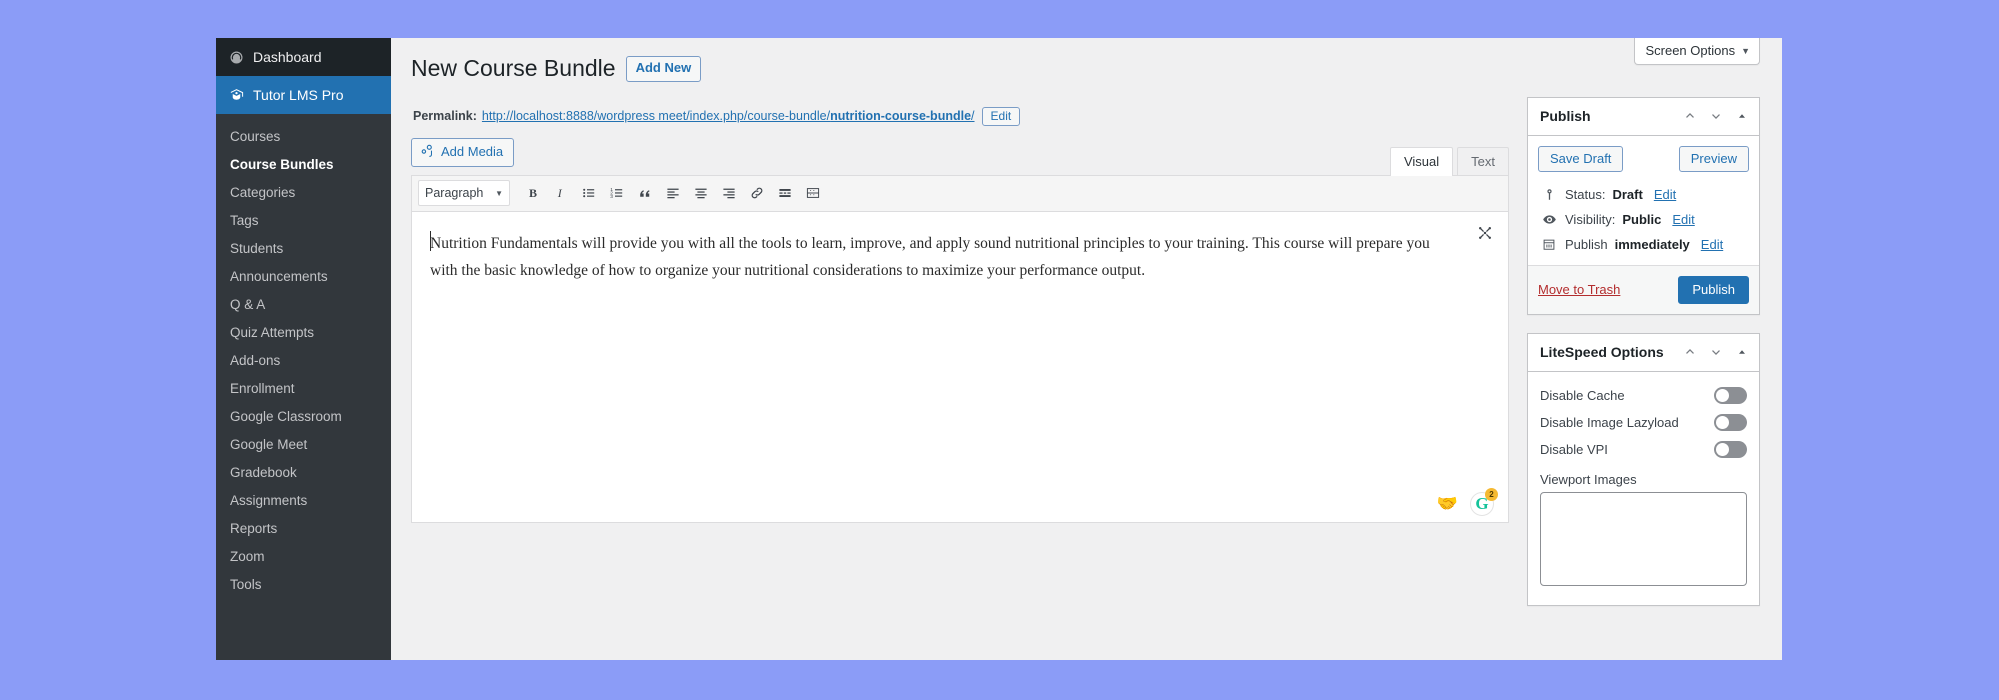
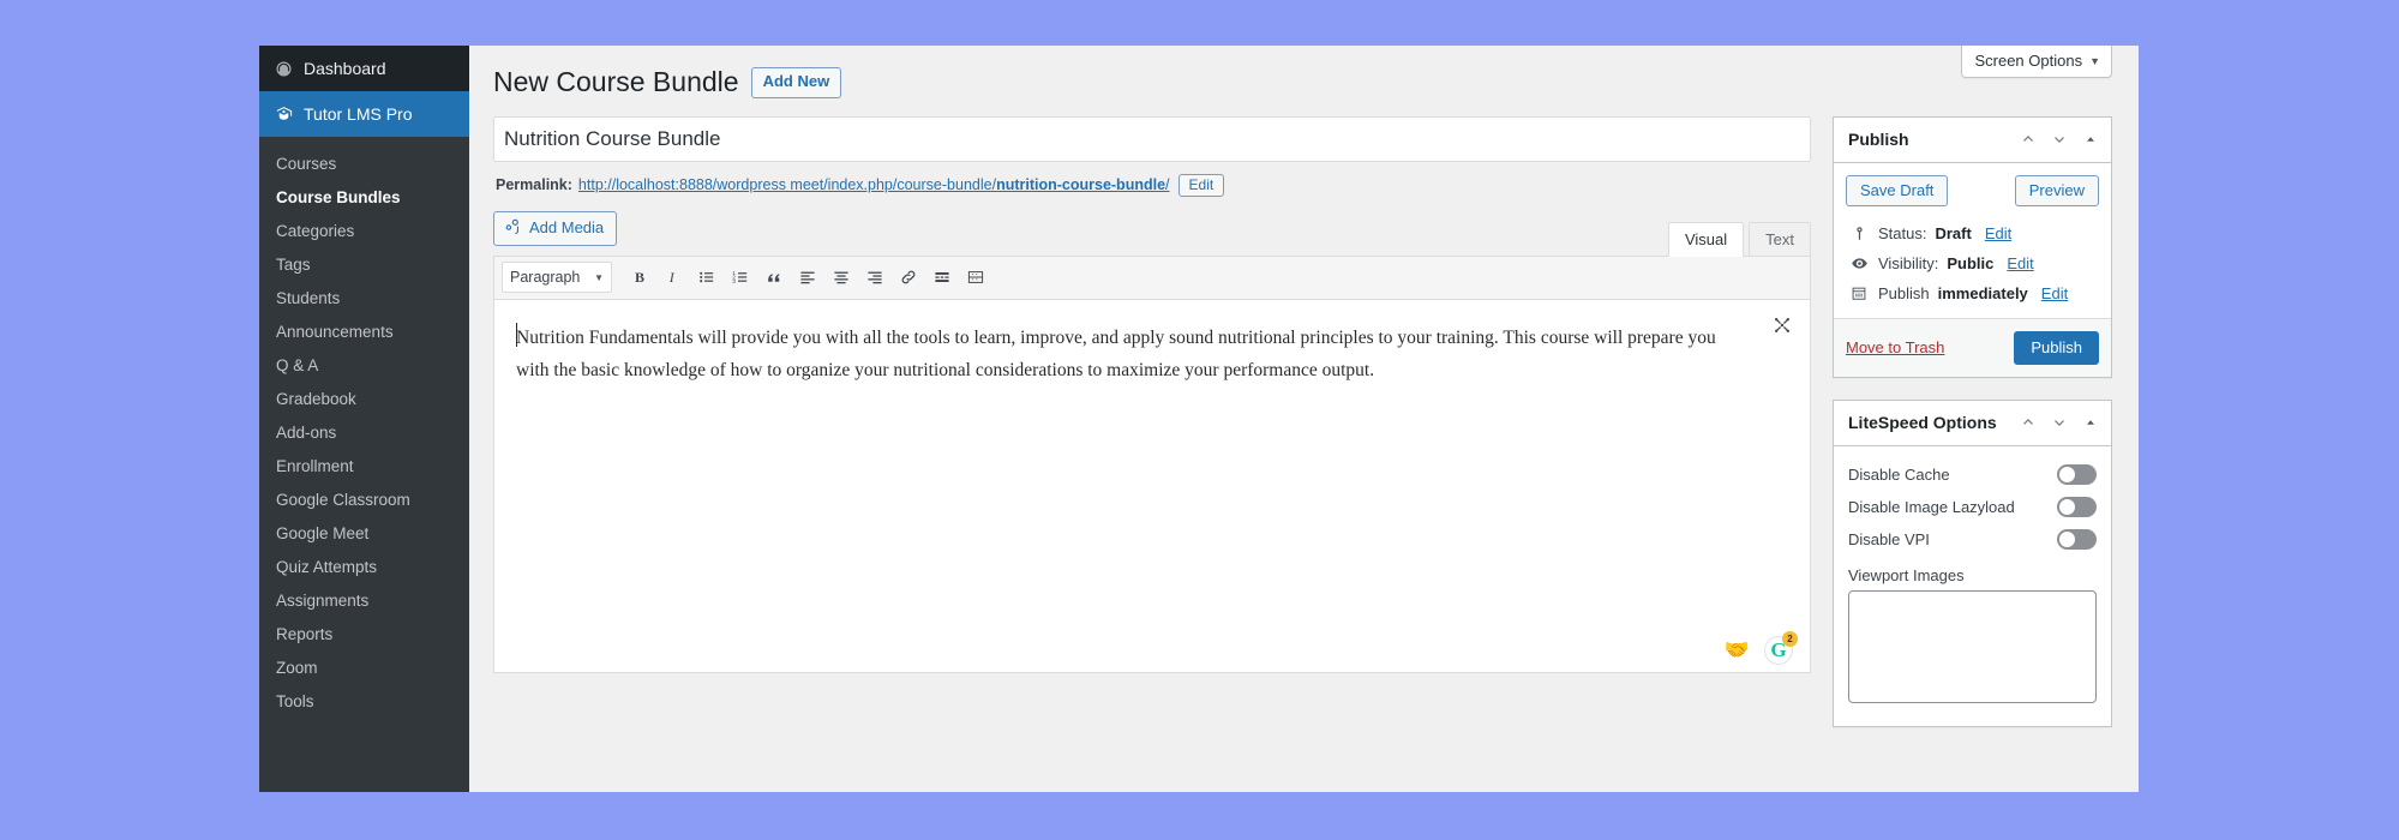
  Dashboard
  Tutor LMS Pro
  Courses
  Course Bundles
  Categories
  Tags
  Students
  Announcements
  Q & A
- Quiz Attempts
+ Gradebook
  Add-ons
  Enrollment
  Google Classroom
  Google Meet
- Gradebook
+ Quiz Attempts
  Assignments
  Reports
  Zoom
  Tools
  Screen Options
  ▼
  New Course Bundle
  Add New
+ Nutrition Course Bundle
  Permalink:
  http://localhost:8888/wordpress meet/index.php/course-bundle/nutrition-course-bundle/
  Edit
  Add Media
  Visual
  Text
  Paragraph
  ▼
  B
  I
  Nutrition Fundamentals will provide you with all the tools to learn, improve, and apply sound nutritional principles to your training. This course will prepare you with the basic knowledge of how to organize your nutritional considerations to maximize your performance output.
  🤝
  G
  2
  Publish
  Save Draft
  Preview
  Status:
  Draft
  Edit
  Visibility:
  Public
  Edit
  Publish
  immediately
  Edit
  Move to Trash
  Publish
  LiteSpeed Options
  Disable Cache
  Disable Image Lazyload
  Disable VPI
  Viewport Images
